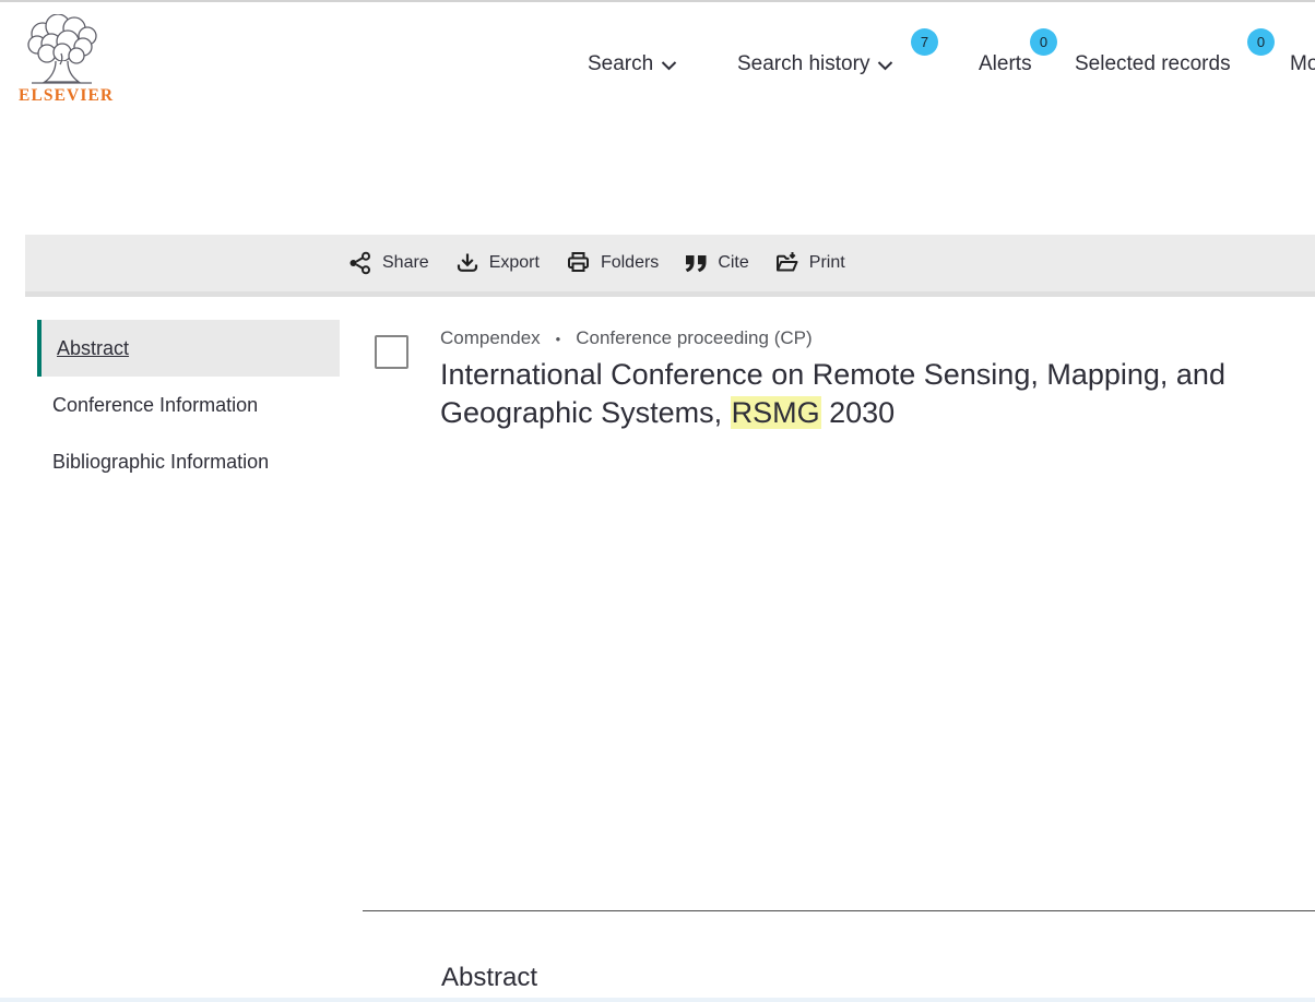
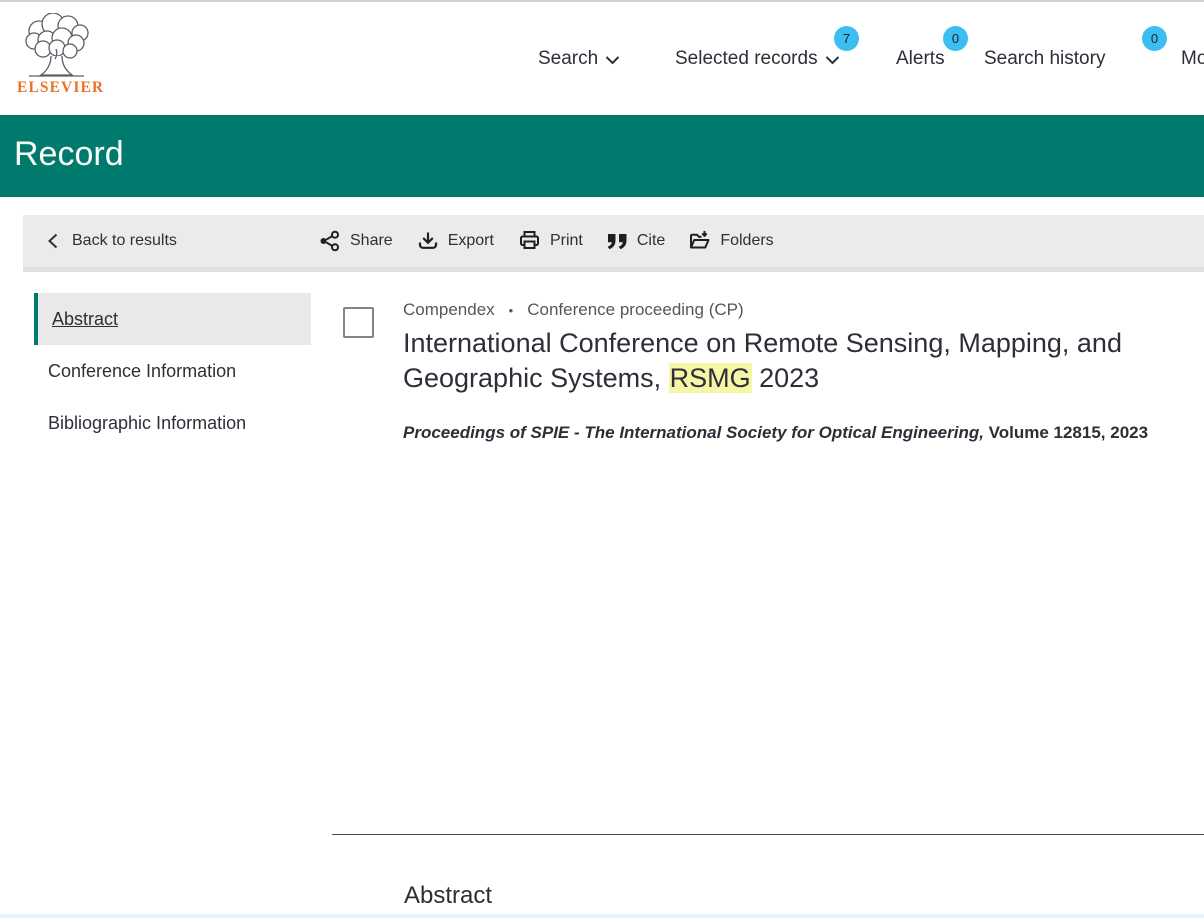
  ELSEVIER
  Search
- Search history
+ Selected records
  7
  Alerts
  0
- Selected records
+ Search history
  0
+ Record
+ Back to results
  Share
  Export
- Folders
+ Print
  Cite
- Print
+ Folders
  Abstract
  Conference Information
  Bibliographic Information
  Compendex
  •
  Conference proceeding (CP)
- International Conference on Remote Sensing, Mapping, and Geographic Systems, RSMG 2030
+ International Conference on Remote Sensing, Mapping, and Geographic Systems, RSMG 2023
+ Proceedings of SPIE - The International Society for Optical Engineering, Volume 12815, 2023
  Abstract
